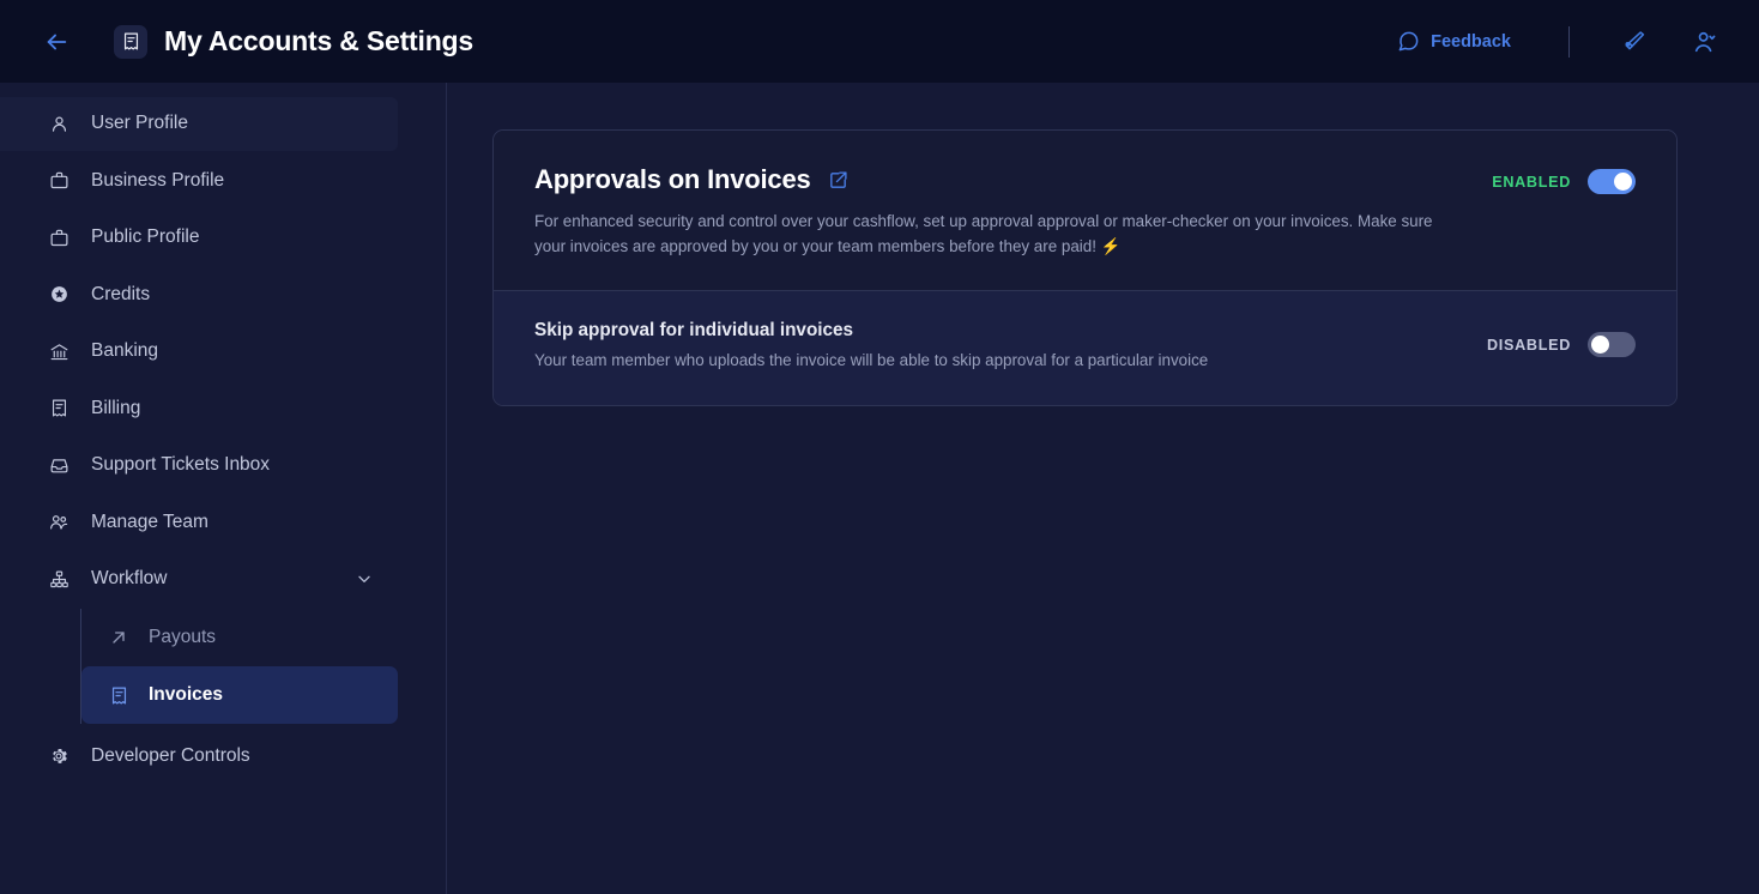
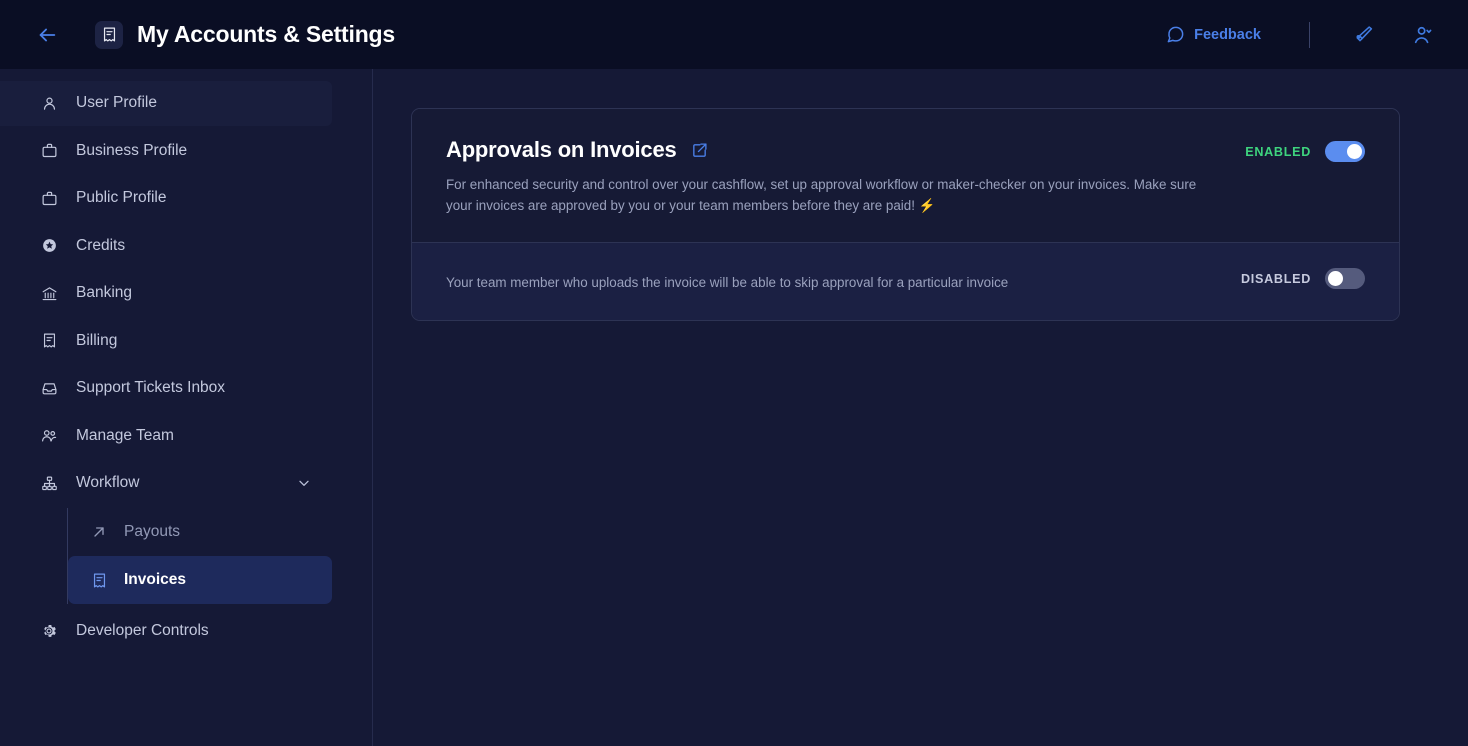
  My Accounts & Settings
  Feedback
  User Profile
  Business Profile
  Public Profile
  Credits
  Banking
  Billing
  Support Tickets Inbox
  Manage Team
  Workflow
  Payouts
  Invoices
  Developer Controls
  Approvals on Invoices
- For enhanced security and control over your cashflow, set up approval approval or maker-checker on your invoices. Make sure your invoices are approved by you or your team members before they are paid! ⚡
+ For enhanced security and control over your cashflow, set up approval workflow or maker-checker on your invoices. Make sure your invoices are approved by you or your team members before they are paid! ⚡
  ENABLED
- Skip approval for individual invoices
  Your team member who uploads the invoice will be able to skip approval for a particular invoice
  DISABLED
